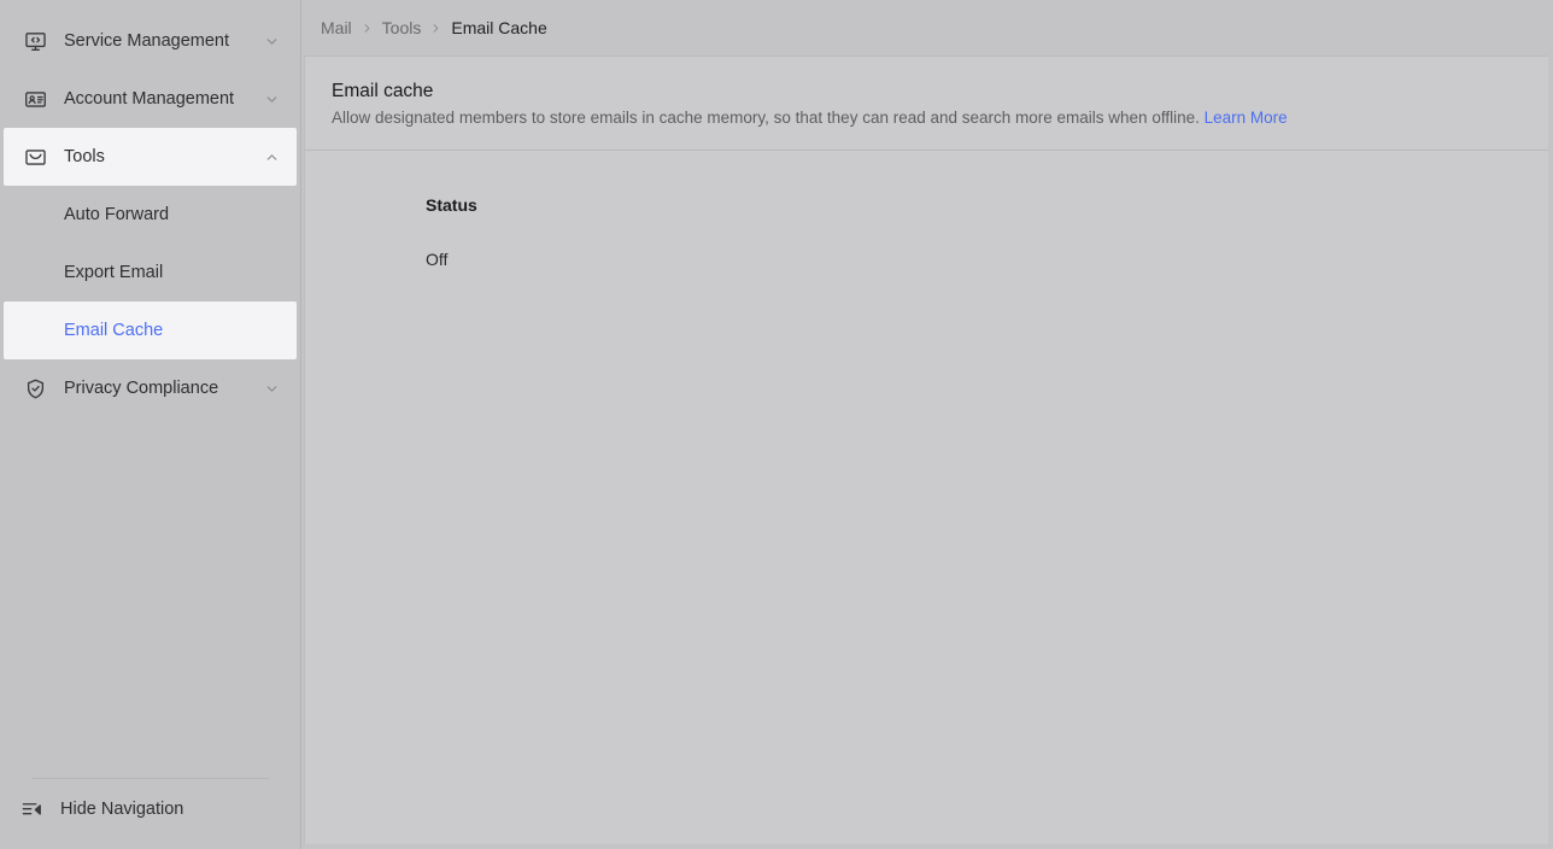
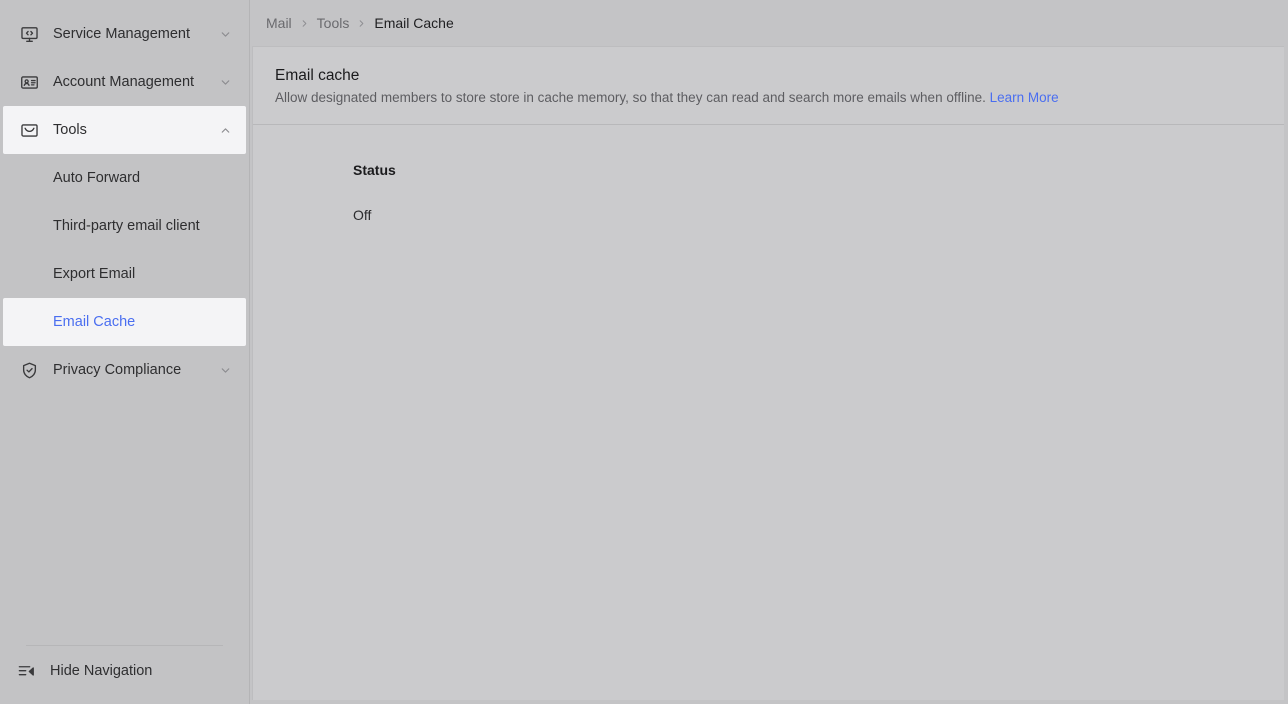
  Service Management
  Account Management
  Tools
  Auto Forward
+ Third-party email client
  Export Email
  Email Cache
  Privacy Compliance
  Hide Navigation
  Mail
  Tools
  Email Cache
  Email cache
- Allow designated members to store emails in cache memory, so that they can read and search more emails when offline. Learn More
+ Allow designated members to store store in cache memory, so that they can read and search more emails when offline. Learn More
  Status
  Off
